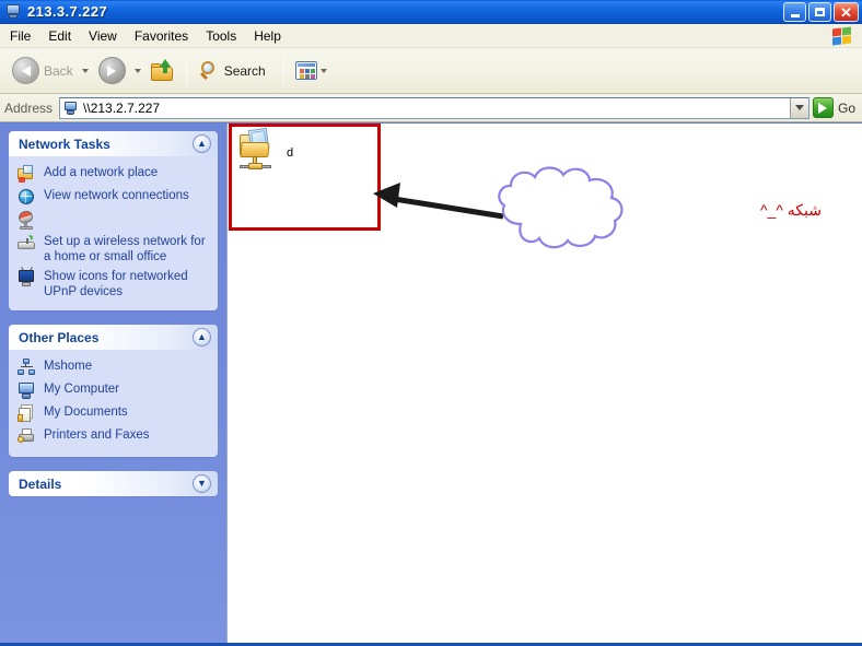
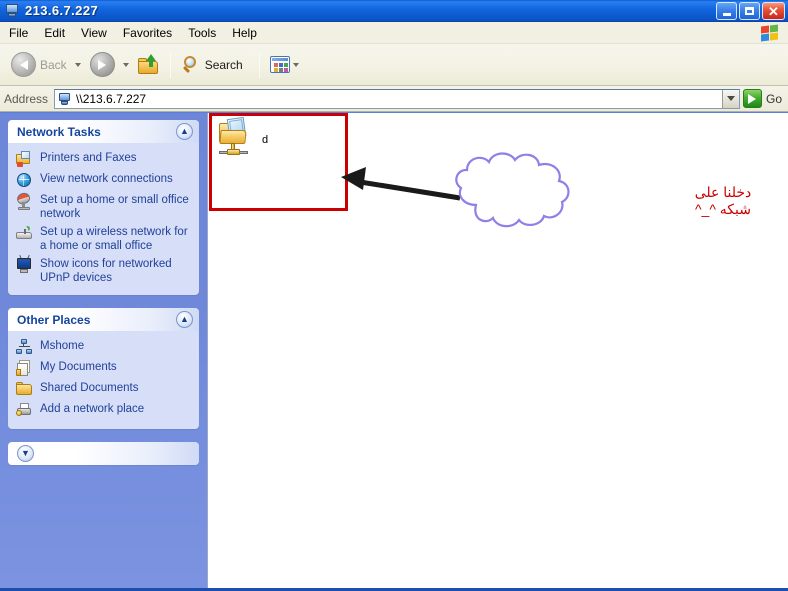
- 213.3.7.227
+ 213.6.7.227
  ✕
  File
  Edit
  View
  Favorites
  Tools
  Help
  Back
  Search
  Address
- \\213.2.7.227
+ \\213.6.7.227
  Go
  Network Tasks
  ▲
- Add a network place
+ Printers and Faxes
  View network connections
+ Set up a home or small office network
  Set up a wireless network for a home or small office
  Show icons for networked UPnP devices
  Other Places
  ▲
  Mshome
- My Computer
  My Documents
+ Shared Documents
- Printers and Faxes
+ Add a network place
- Details
  ▼
  d
+ دخلنا على
  شبكه ^_^
